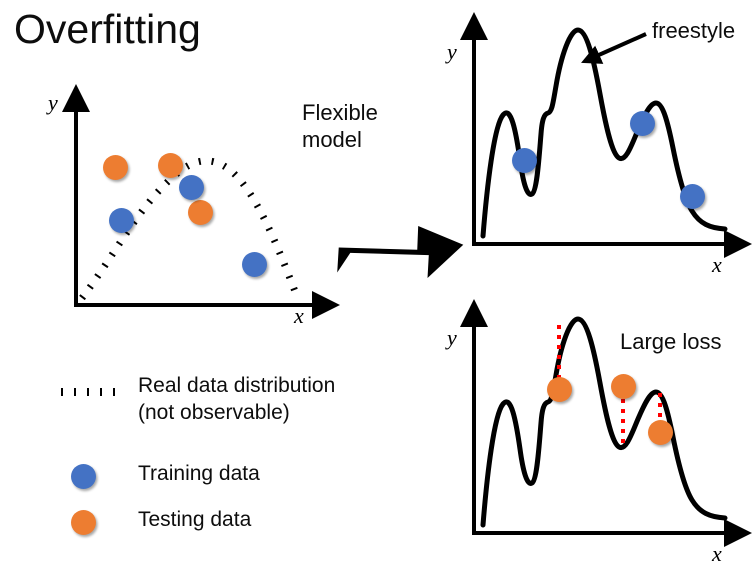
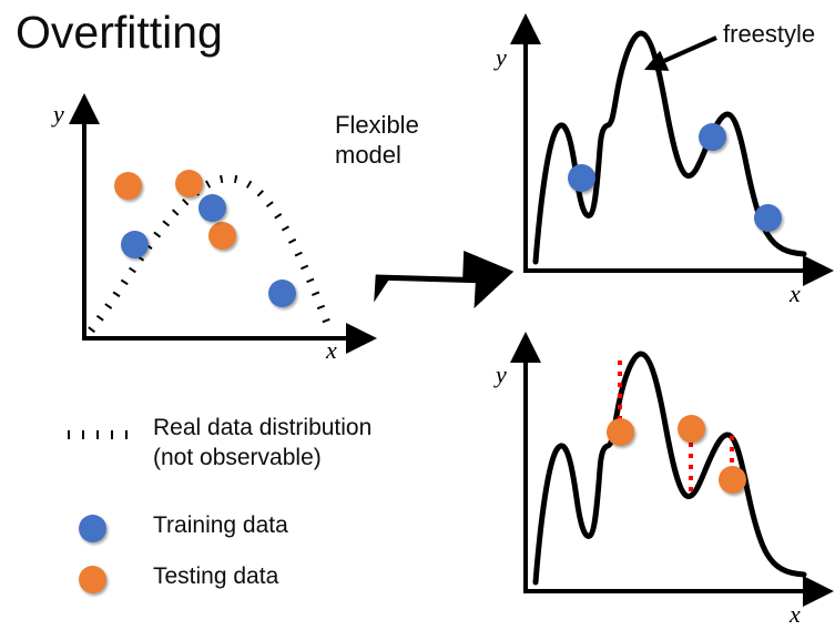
  Overfitting
  y
  x
  Flexible
  model
  Real data distribution
  (not observable)
  Training data
  Testing data
  y
  x
  freestyle
  y
  x
- Large loss
